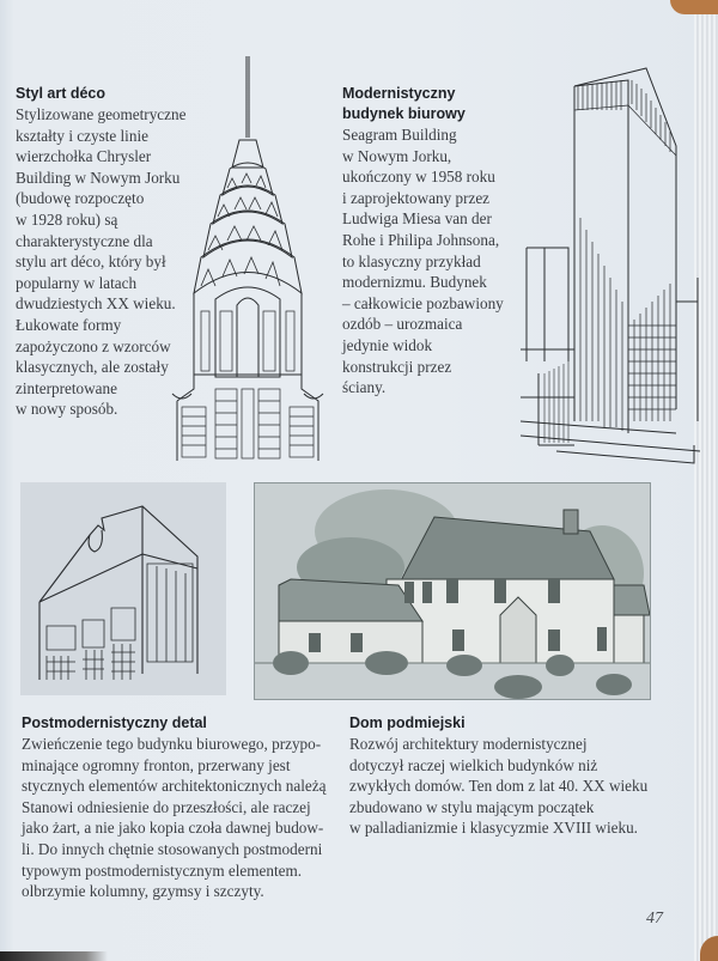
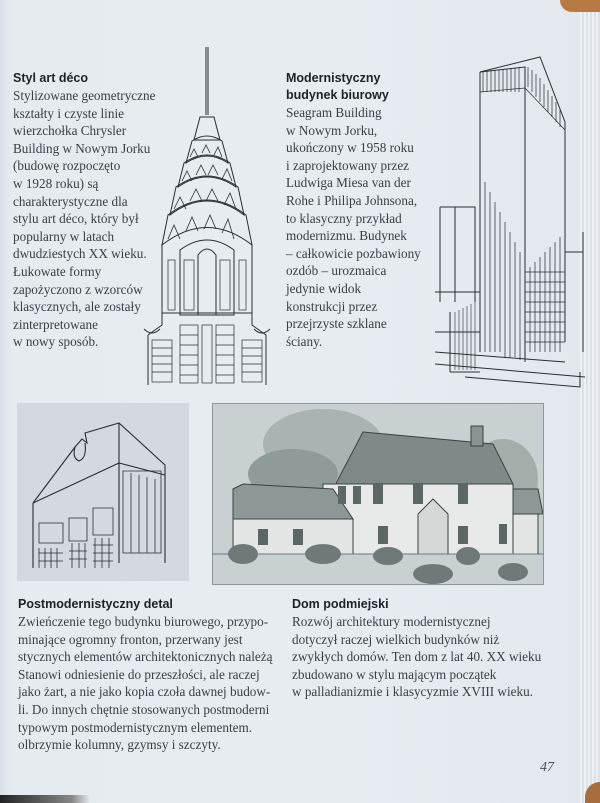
  Styl art déco
  Stylizowane geometryczne
  kształty i czyste linie
  wierzchołka Chrysler
  Building w Nowym Jorku
  (budowę rozpoczęto
  w 1928 roku) są
  charakterystyczne dla
  stylu art déco, który był
  popularny w latach
  dwudziestych XX wieku.
  Łukowate formy
  zapożyczono z wzorców
  klasycznych, ale zostały
  zinterpretowane
  w nowy sposób.
  Modernistyczny
  budynek biurowy
  Seagram Building
  w Nowym Jorku,
  ukończony w 1958 roku
  i zaprojektowany przez
  Ludwiga Miesa van der
  Rohe i Philipa Johnsona,
  to klasyczny przykład
  modernizmu. Budynek
  – całkowicie pozbawiony
  ozdób – urozmaica
  jedynie widok
  konstrukcji przez
+ przejrzyste szklane
  ściany.
  Postmodernistyczny detal
  Zwieńczenie tego budynku biurowego, przypo-
  minające ogromny fronton, przerwany jest
  stycznych elementów architektonicznych należą
  Stanowi odniesienie do przeszłości, ale raczej
  jako żart, a nie jako kopia czoła dawnej budow-
  li. Do innych chętnie stosowanych postmoderni
  typowym postmodernistycznym elementem.
  olbrzymie kolumny, gzymsy i szczyty.
  Dom podmiejski
  Rozwój architektury modernistycznej
  dotyczył raczej wielkich budynków niż
  zwykłych domów. Ten dom z lat 40. XX wieku
  zbudowano w stylu mającym początek
  w palladianizmie i klasycyzmie XVIII wieku.
  47
